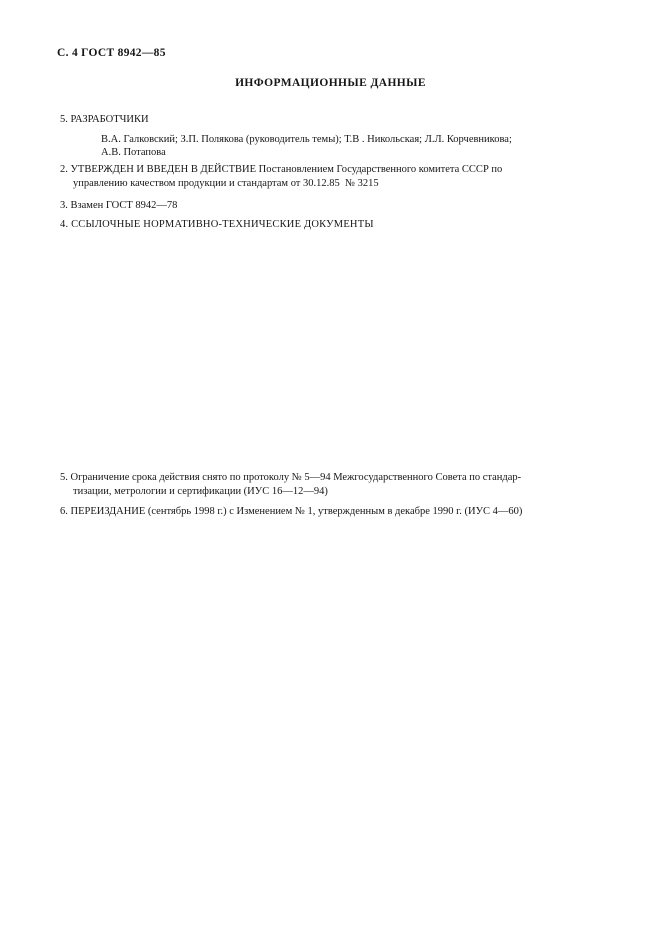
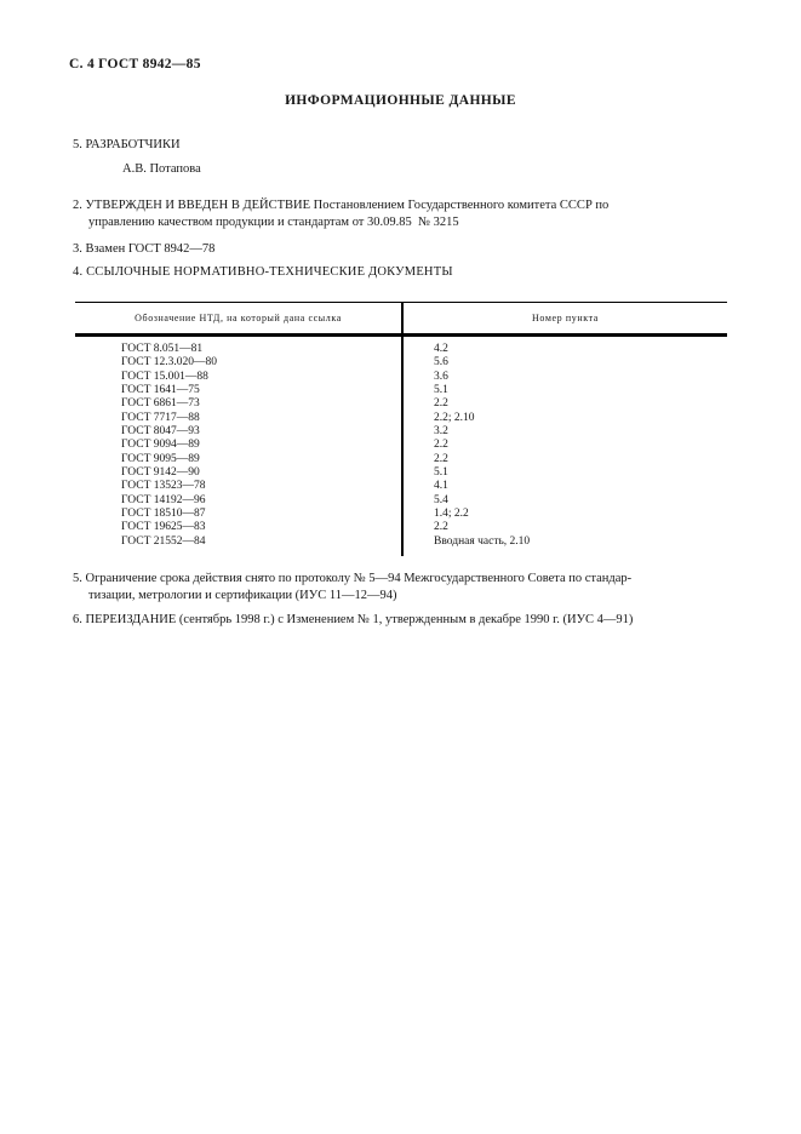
  С. 4 ГОСТ 8942—85
  ИНФОРМАЦИОННЫЕ ДАННЫЕ
  5. РАЗРАБОТЧИКИ
- В.А. Галковский; З.П. Полякова (руководитель темы); Т.В . Никольская; Л.Л. Корчевникова;
  А.В. Потапова
  2. УТВЕРЖДЕН И ВВЕДЕН В ДЕЙСТВИЕ Постановлением Государственного комитета СССР по
- управлению качеством продукции и стандартам от 30.12.85 № 3215
+ управлению качеством продукции и стандартам от 30.09.85 № 3215
  3. Взамен ГОСТ 8942—78
  4. ССЫЛОЧНЫЕ НОРМАТИВНО-ТЕХНИЧЕСКИЕ ДОКУМЕНТЫ
+ Обозначение НТД, на который дана ссылка	Номер пункта
+ ГОСТ 8.051—81	4.2
+ ГОСТ 12.3.020—80	5.6
+ ГОСТ 15.001—88	3.6
+ ГОСТ 1641—75	5.1
+ ГОСТ 6861—73	2.2
+ ГОСТ 7717—88	2.2; 2.10
+ ГОСТ 8047—93	3.2
+ ГОСТ 9094—89	2.2
+ ГОСТ 9095—89	2.2
+ ГОСТ 9142—90	5.1
+ ГОСТ 13523—78	4.1
+ ГОСТ 14192—96	5.4
+ ГОСТ 18510—87	1.4; 2.2
+ ГОСТ 19625—83	2.2
+ ГОСТ 21552—84	Вводная часть, 2.10
  5. Ограничение срока действия снято по протоколу № 5—94 Межгосударственного Совета по стандар-
- тизации, метрологии и сертификации (ИУС 16—12—94)
+ тизации, метрологии и сертификации (ИУС 11—12—94)
- 6. ПЕРЕИЗДАНИЕ (сентябрь 1998 г.) с Изменением № 1, утвержденным в декабре 1990 г. (ИУС 4—60)
+ 6. ПЕРЕИЗДАНИЕ (сентябрь 1998 г.) с Изменением № 1, утвержденным в декабре 1990 г. (ИУС 4—91)
